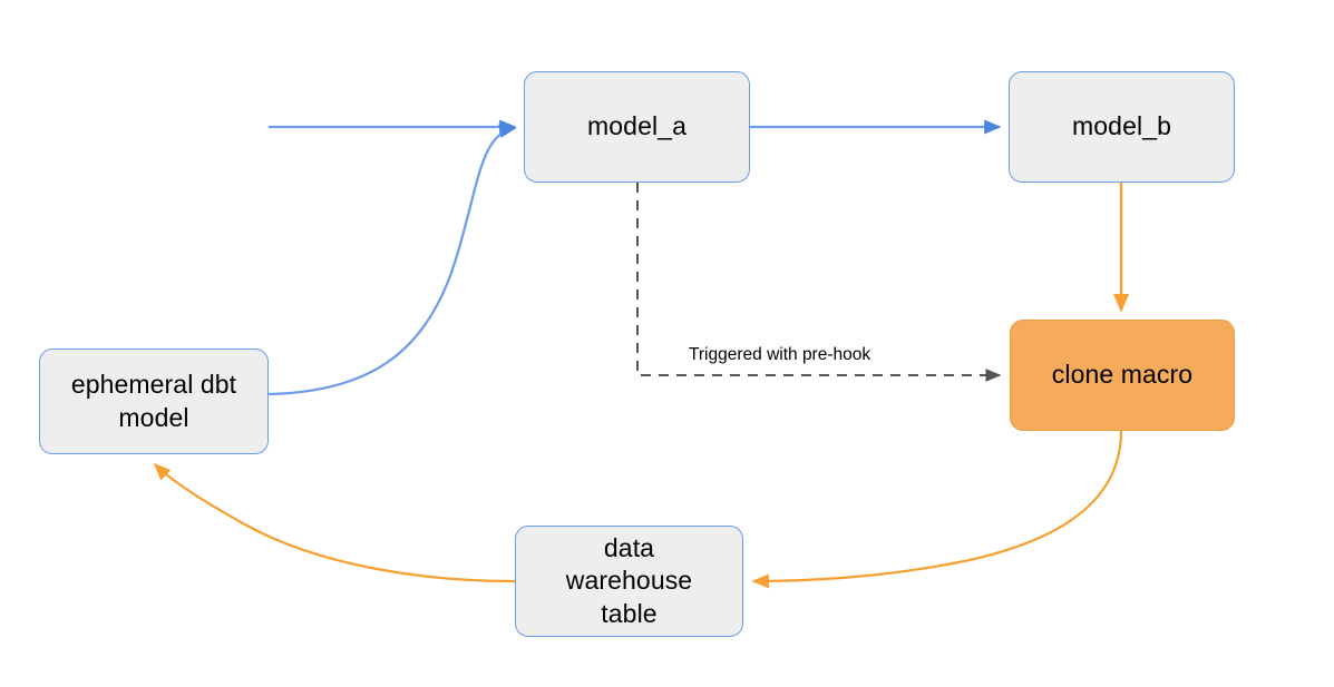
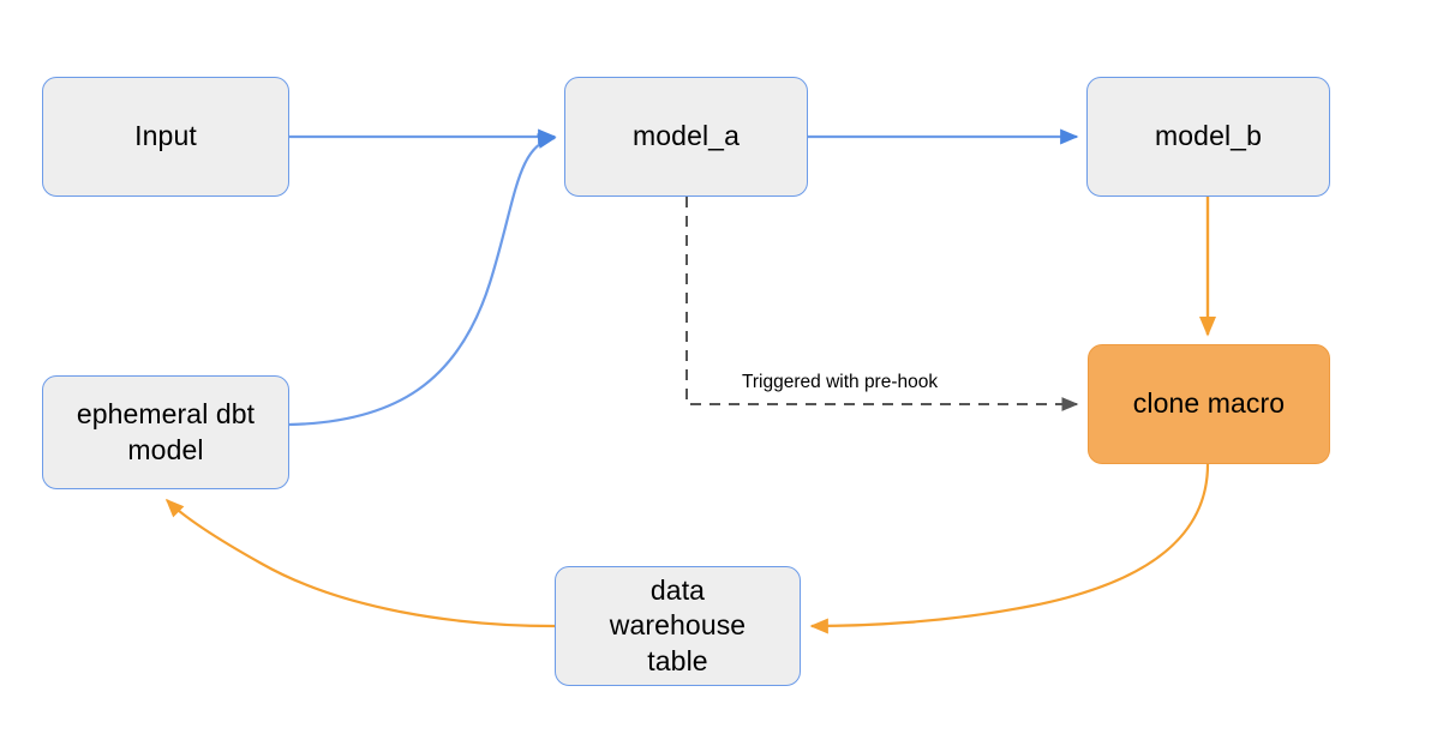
+ Input
  model_a
  model_b
  ephemeral dbt
  model
  clone macro
  data
  warehouse
  table
  Triggered with pre-hook
